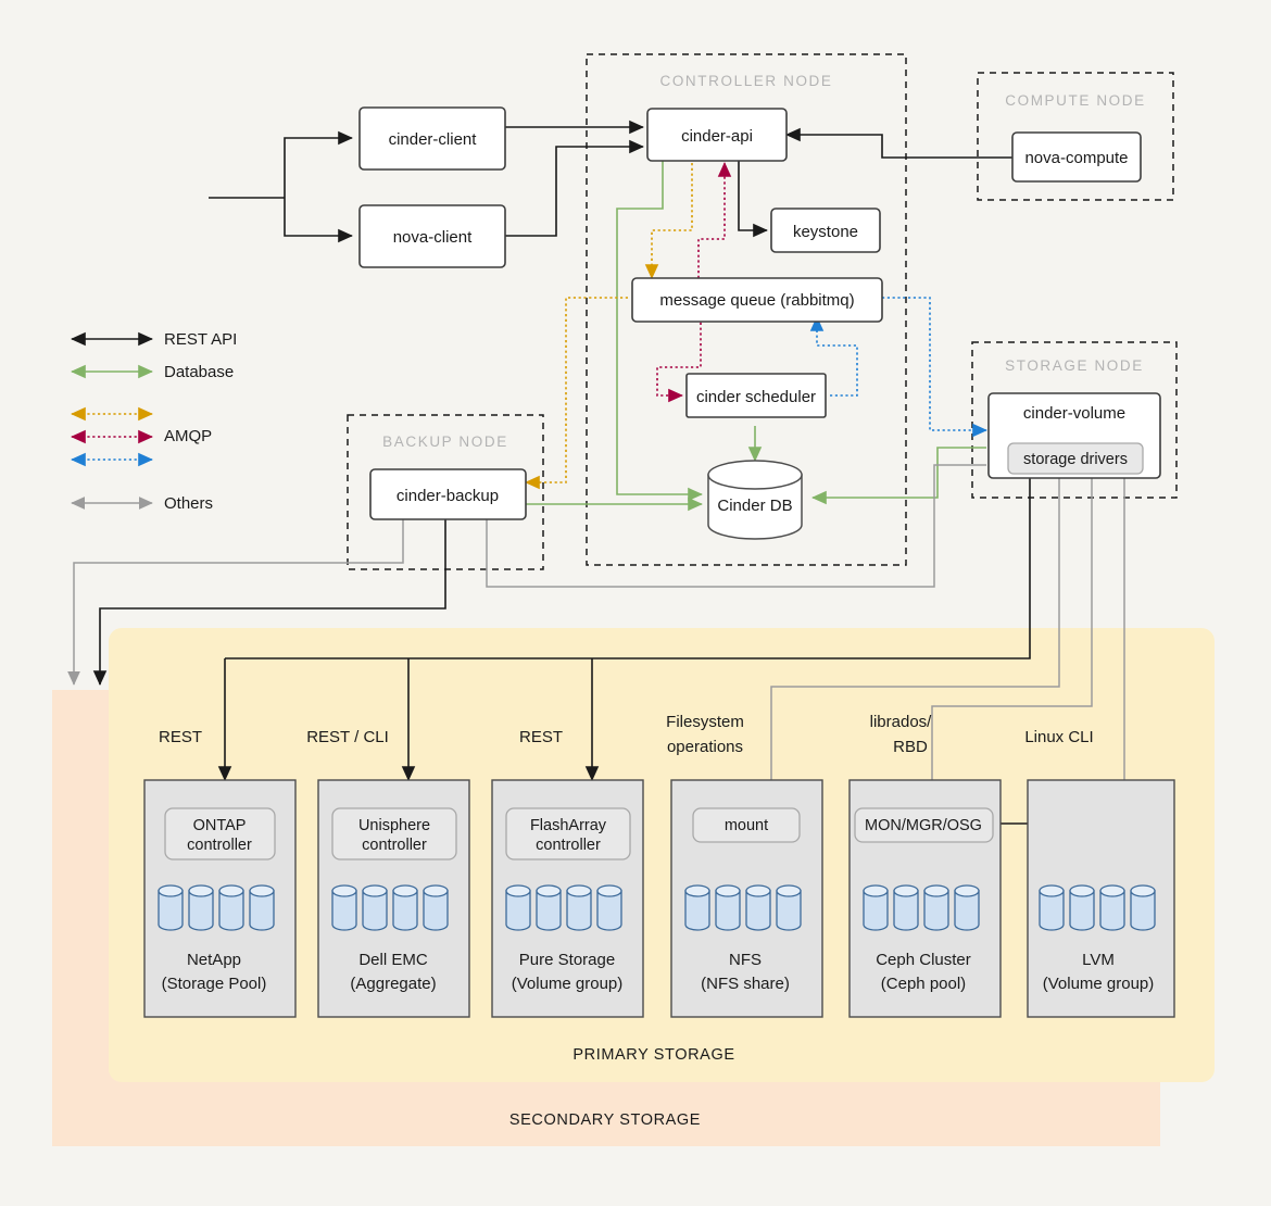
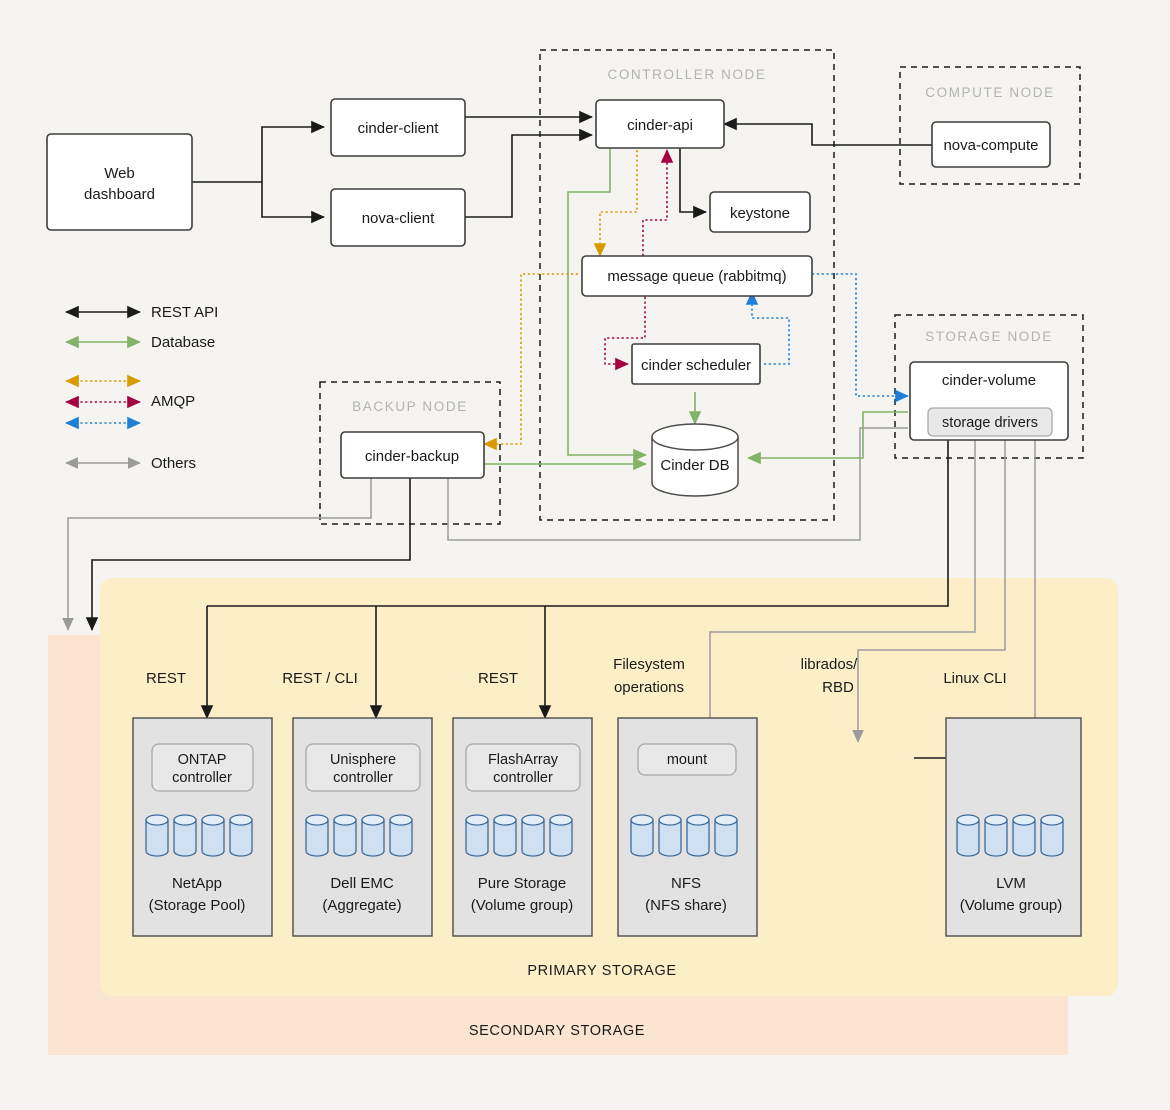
+ Web
+ dashboard
  cinder-client
  nova-client
  cinder-api
  keystone
  message queue (rabbitmq)
  cinder scheduler
  Cinder DB
  nova-compute
  cinder-volume
  storage drivers
  cinder-backup
  CONTROLLER NODE
  COMPUTE NODE
  STORAGE NODE
  BACKUP NODE
  REST API
  Database
  AMQP
  Others
  REST
  REST / CLI
  REST
  Filesystem
  operations
  librados/
  RBD
  Linux CLI
  ONTAP
  controller
  NetApp
  (Storage Pool)
  Unisphere
  controller
  Dell EMC
  (Aggregate)
  FlashArray
  controller
  Pure Storage
  (Volume group)
  mount
  NFS
  (NFS share)
- MON/MGR/OSG
- Ceph Cluster
- (Ceph pool)
  LVM
  (Volume group)
  PRIMARY STORAGE
  SECONDARY STORAGE
